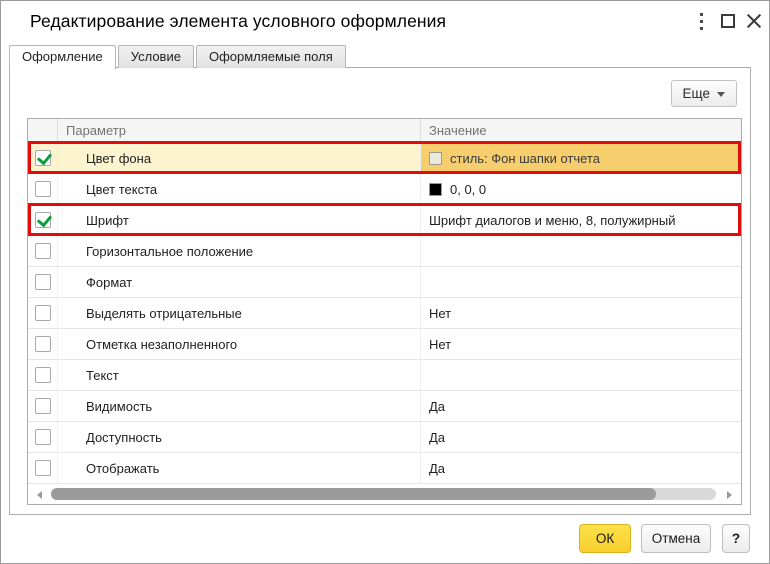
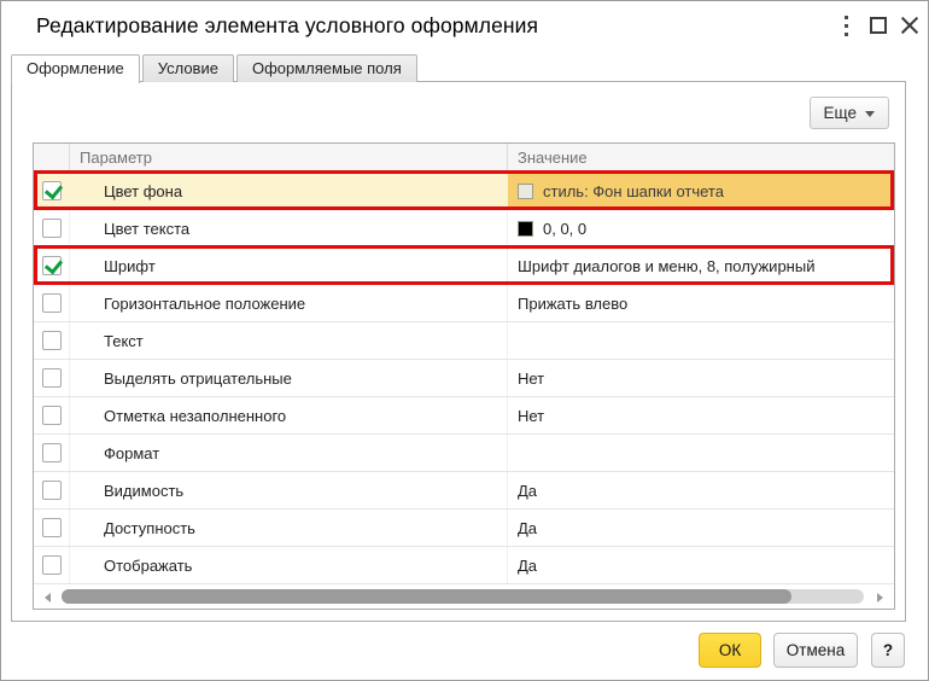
  Редактирование элемента условного оформления
  Оформление
  Условие
  Оформляемые поля
  Еще
  Параметр
  Значение
  Цвет фона
  стиль: Фон шапки отчета
  Цвет текста
  0, 0, 0
  Шрифт
  Шрифт диалогов и меню, 8, полужирный
  Горизонтальное положение
+ Прижать влево
- Формат
+ Текст
  Выделять отрицательные
  Нет
  Отметка незаполненного
  Нет
- Текст
+ Формат
  Видимость
  Да
  Доступность
  Да
  Отображать
  Да
  ОК
  Отмена
  ?
